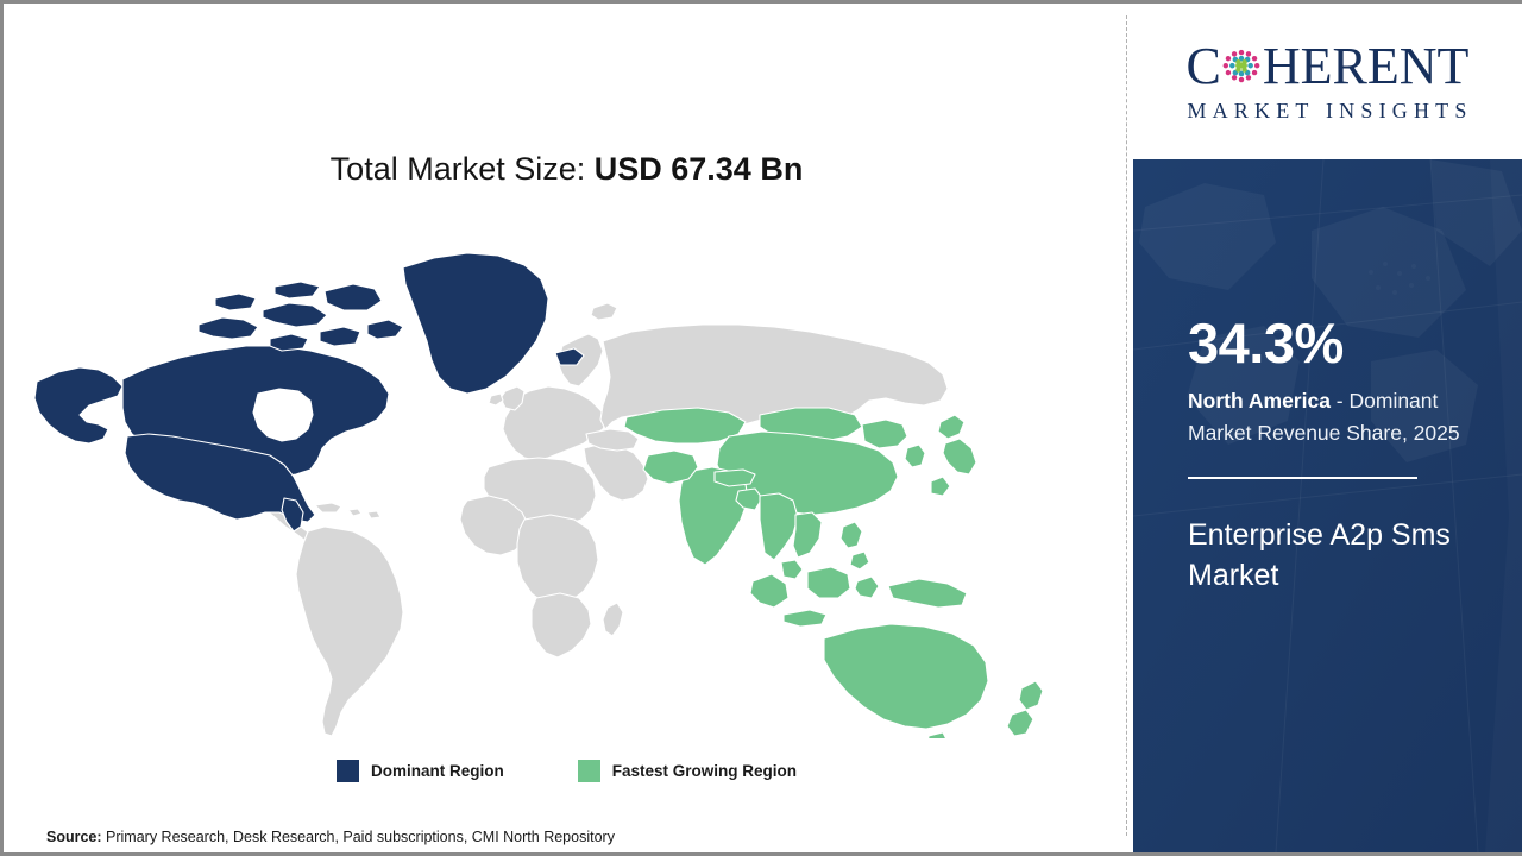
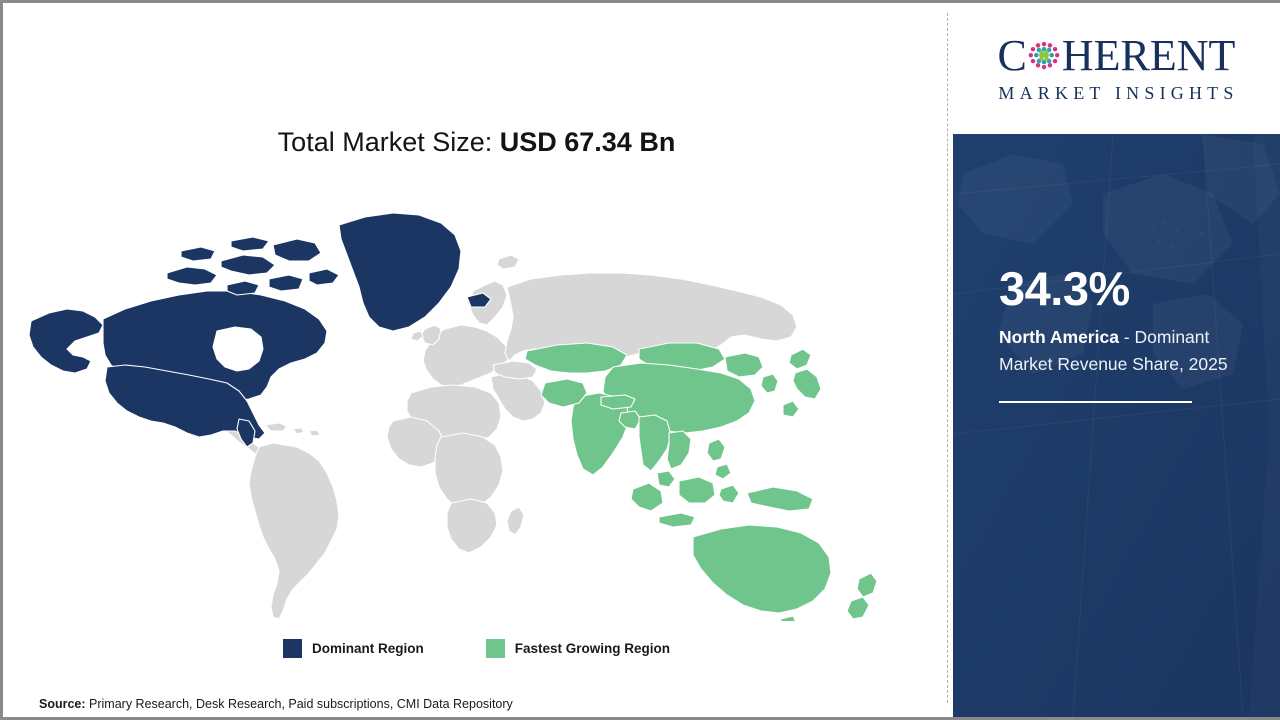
  Total Market Size: USD 67.34 Bn
  Dominant Region
  Fastest Growing Region
- Source: Primary Research, Desk Research, Paid subscriptions, CMI North Repository
+ Source: Primary Research, Desk Research, Paid subscriptions, CMI Data Repository
  C
  HERENT
  MARKET INSIGHTS
  34.3%
  North America - Dominant Market Revenue Share, 2025
- Enterprise A2p Sms Market
